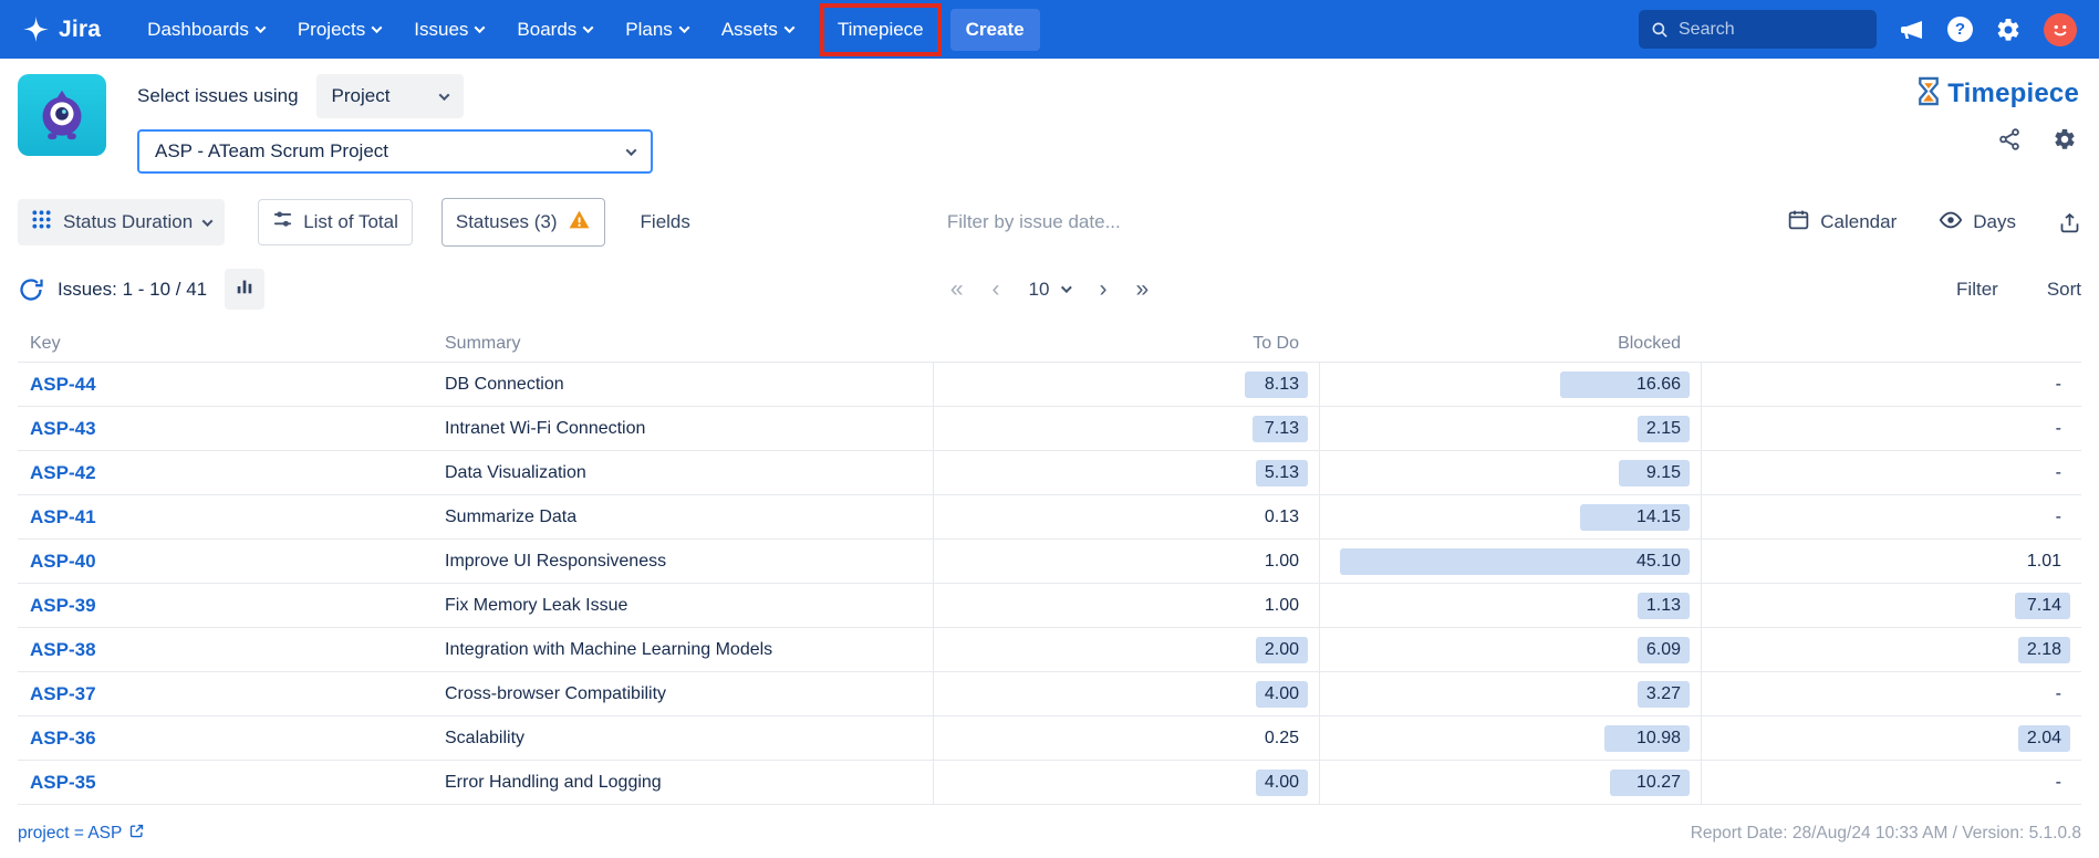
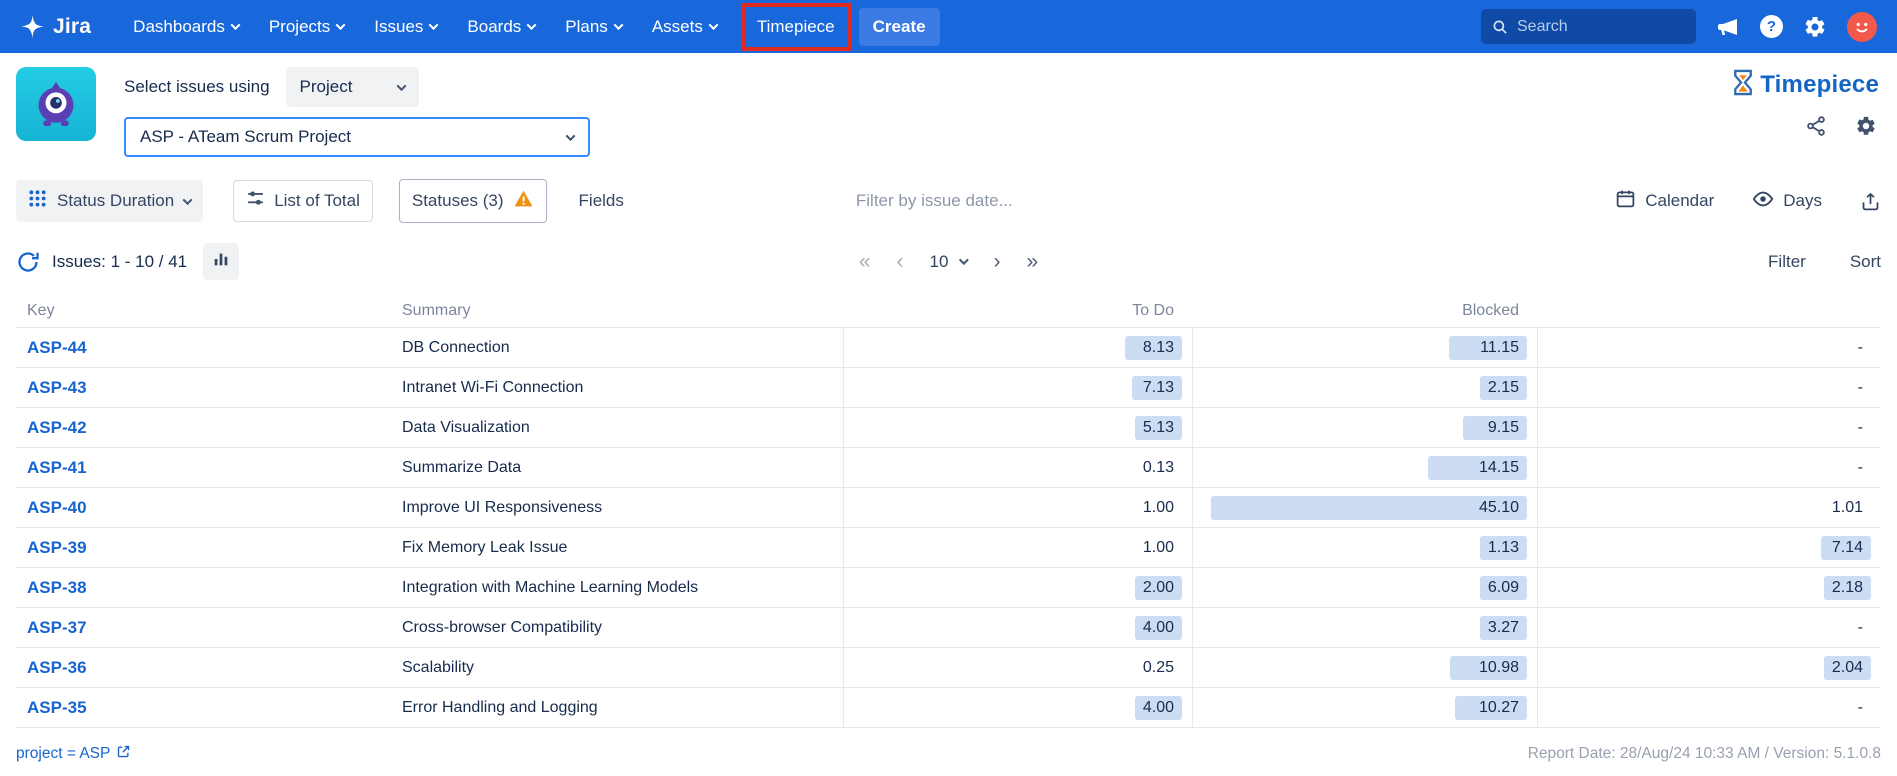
  Jira
  Dashboards
  Projects
  Issues
  Boards
  Plans
  Assets
  Timepiece
  Create
  Search
  ?
  Select issues using
  Project
  ASP - ATeam Scrum Project
  Timepiece
  Status Duration
  List of Total
  Statuses (3)
  Fields
  Filter by issue date...
  Calendar
  Days
  Issues: 1 - 10 / 41
  «
  ‹
  10
  ›
  »
  Filter
  Sort
  Key
  Summary
  To Do
  Blocked
  ASP-44
  DB Connection
  8.13
- 16.66
+ 11.15
  -
  ASP-43
  Intranet Wi-Fi Connection
  7.13
  2.15
  -
  ASP-42
  Data Visualization
  5.13
  9.15
  -
  ASP-41
  Summarize Data
  0.13
  14.15
  -
  ASP-40
  Improve UI Responsiveness
  1.00
  45.10
  1.01
  ASP-39
  Fix Memory Leak Issue
  1.00
  1.13
  7.14
  ASP-38
  Integration with Machine Learning Models
  2.00
  6.09
  2.18
  ASP-37
  Cross-browser Compatibility
  4.00
  3.27
  -
  ASP-36
  Scalability
  0.25
  10.98
  2.04
  ASP-35
  Error Handling and Logging
  4.00
  10.27
  -
  project = ASP
  Report Date: 28/Aug/24 10:33 AM / Version: 5.1.0.8
